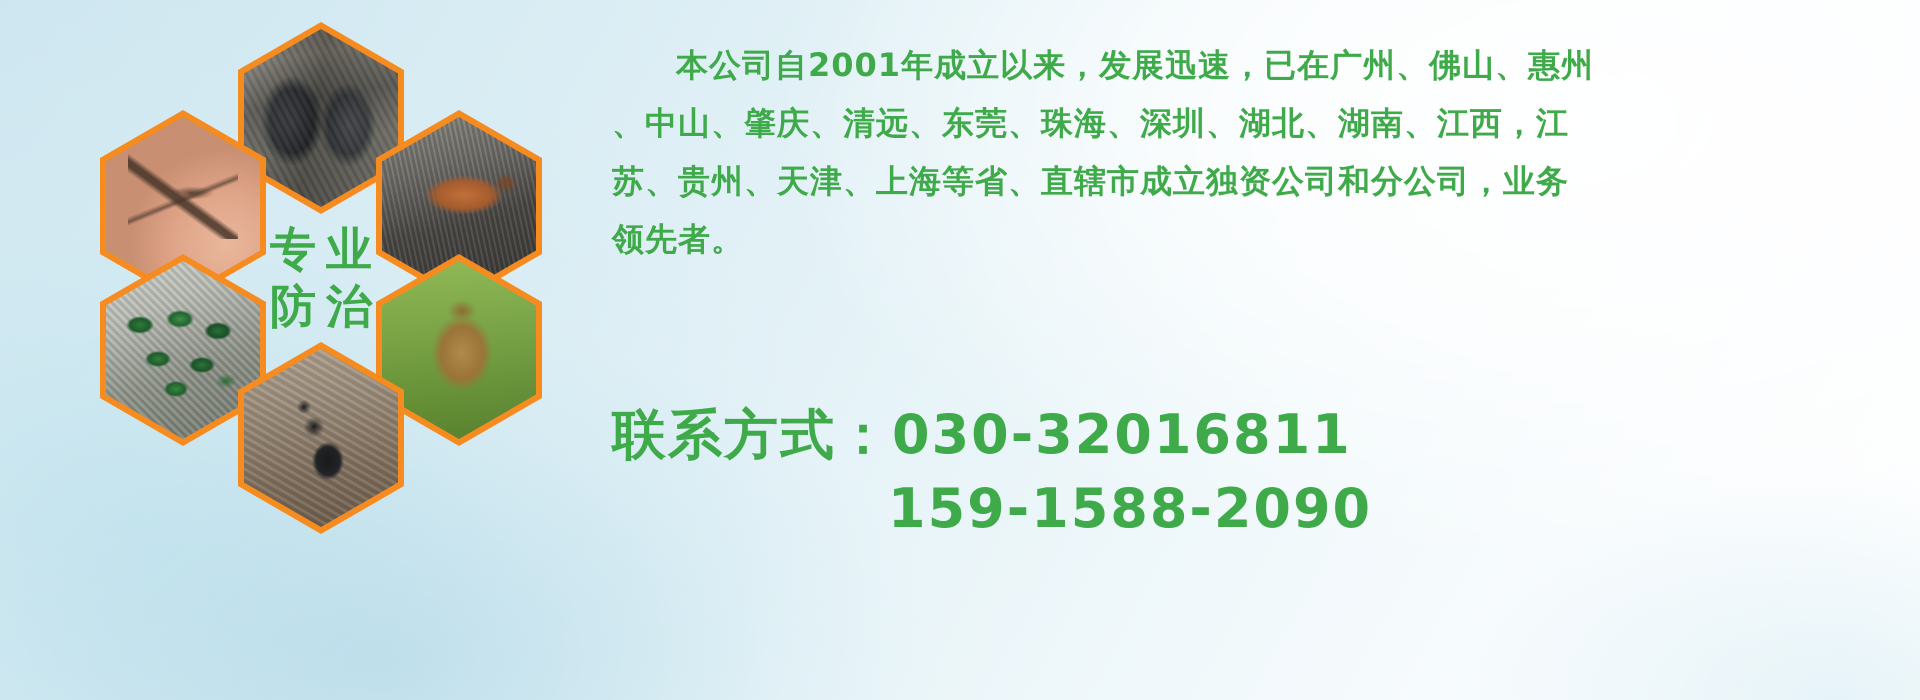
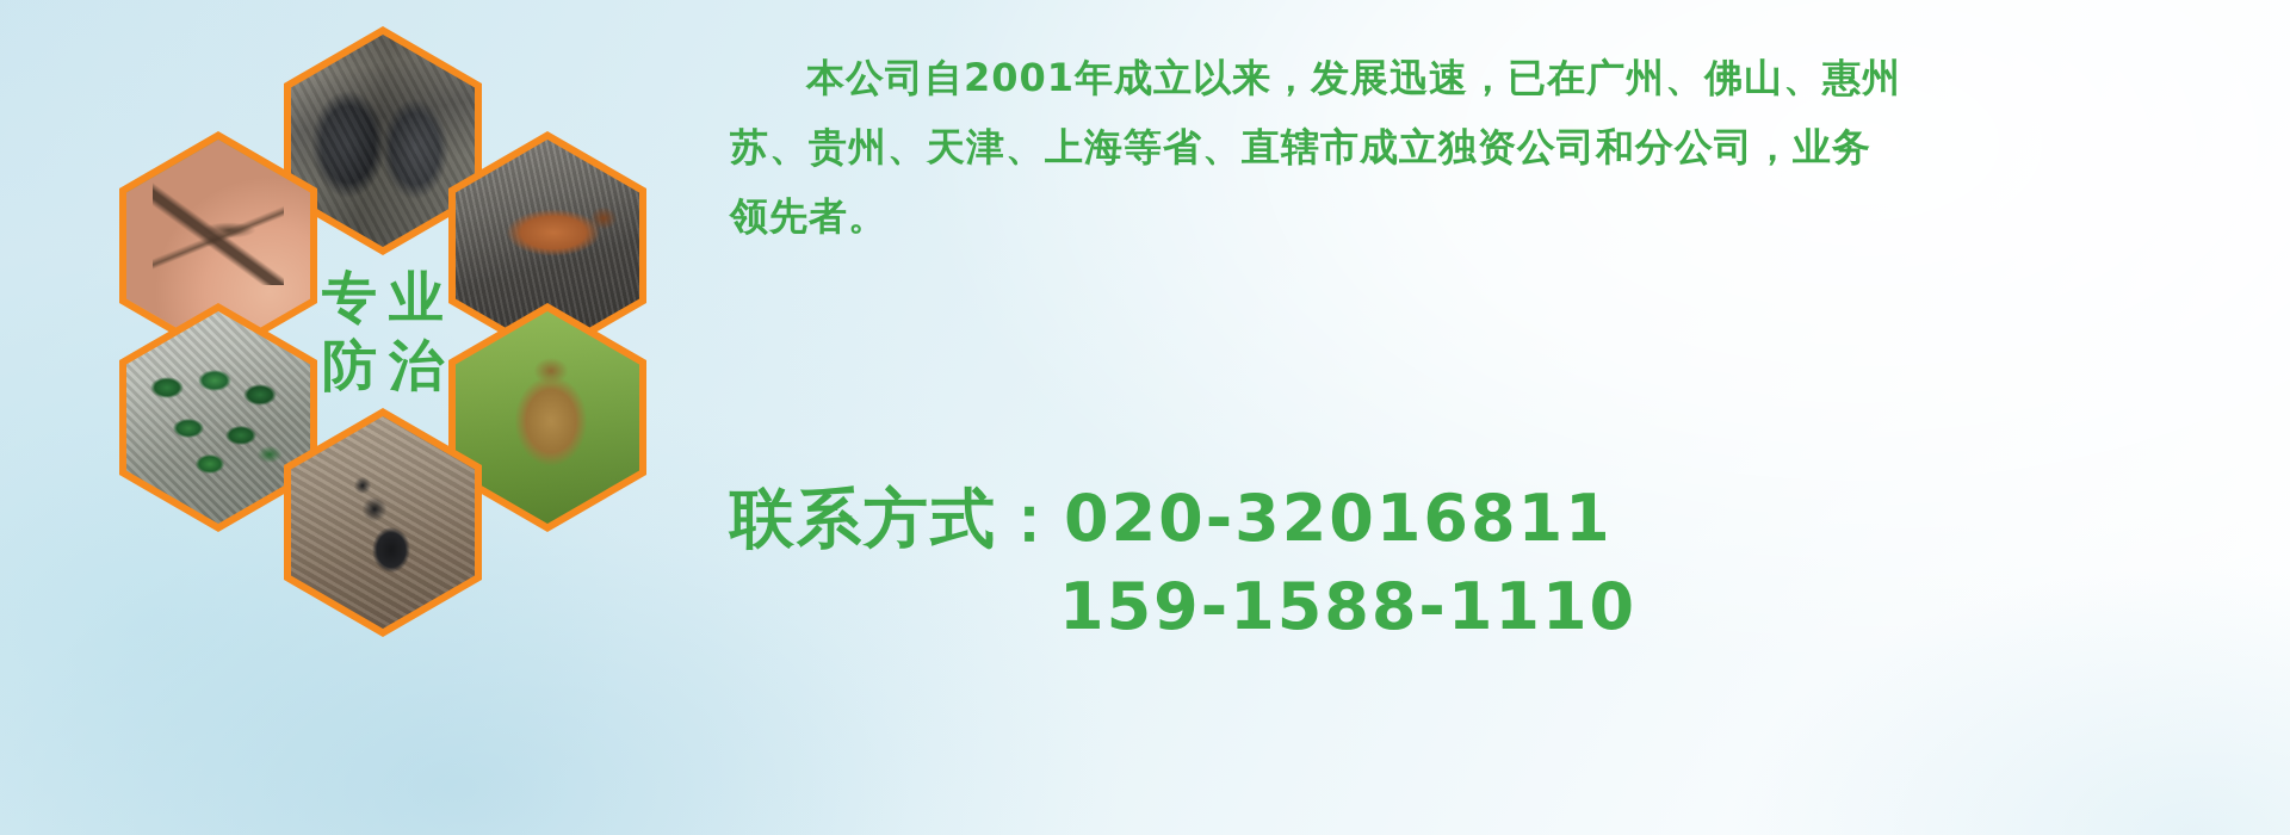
  专业
  防治
  本公司自2001年成立以来，发展迅速，已在广州、佛山、惠州
- 、中山、肇庆、清远、东莞、珠海、深圳、湖北、湖南、江西，江
  苏、贵州、天津、上海等省、直辖市成立独资公司和分公司，业务
  领先者。
- 联系方式：030-32016811
+ 联系方式：020-32016811
- 159-1588-2090
+ 159-1588-1110
